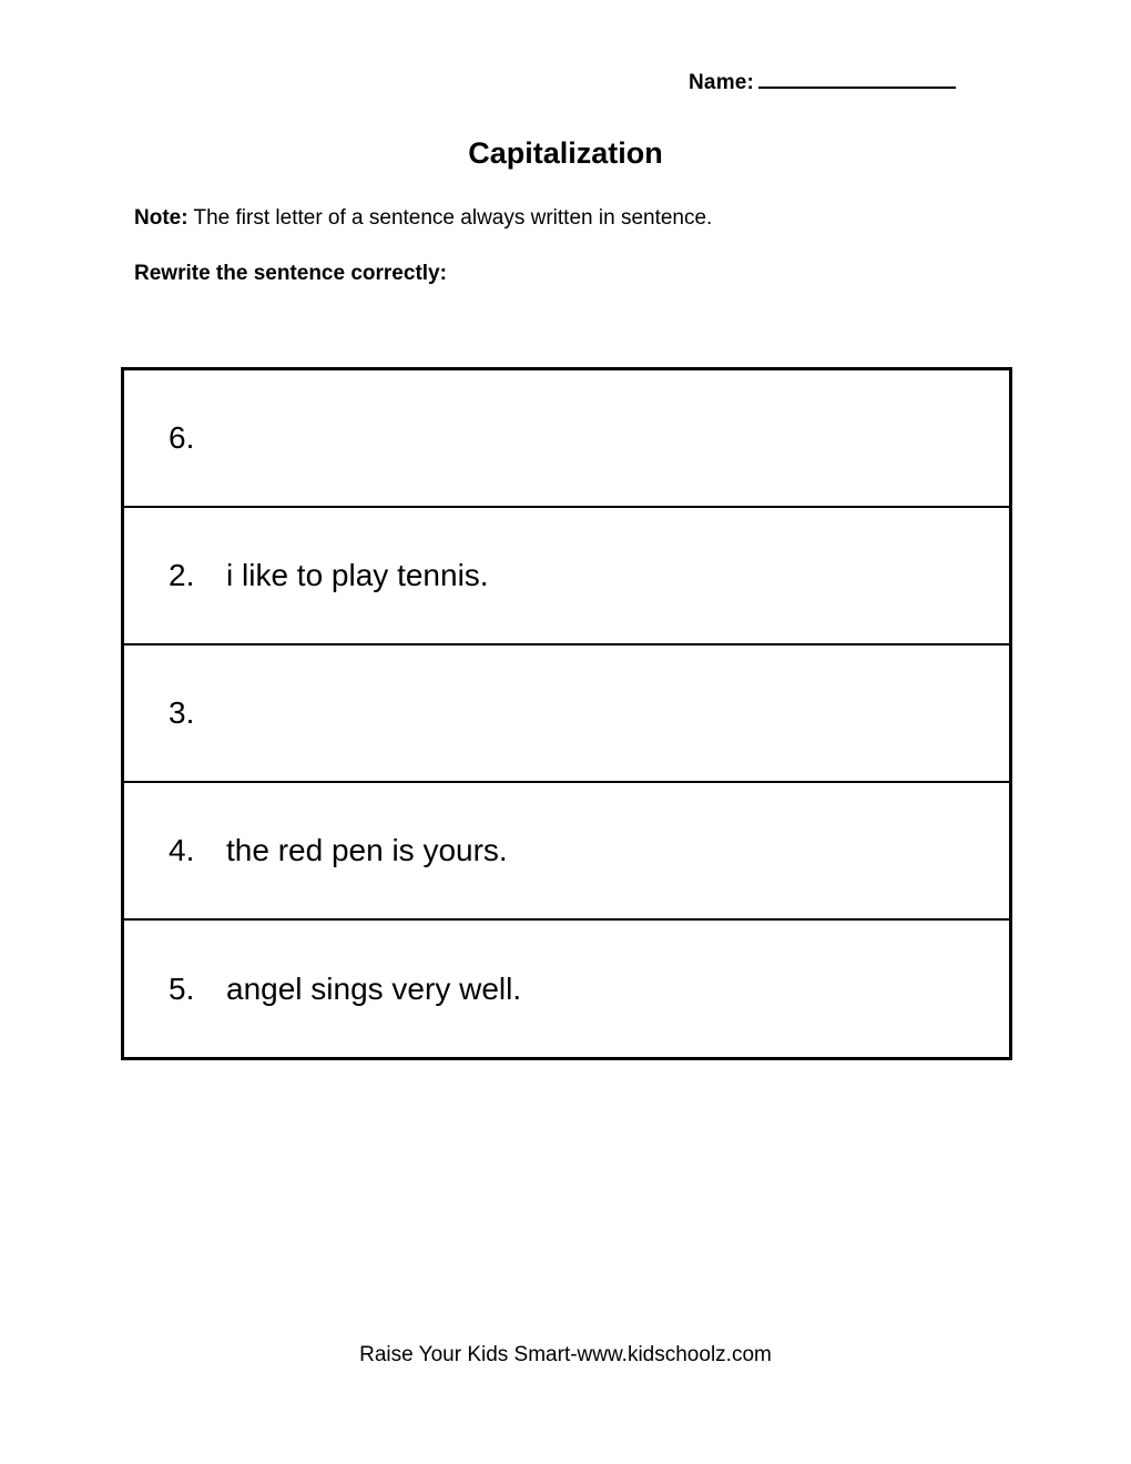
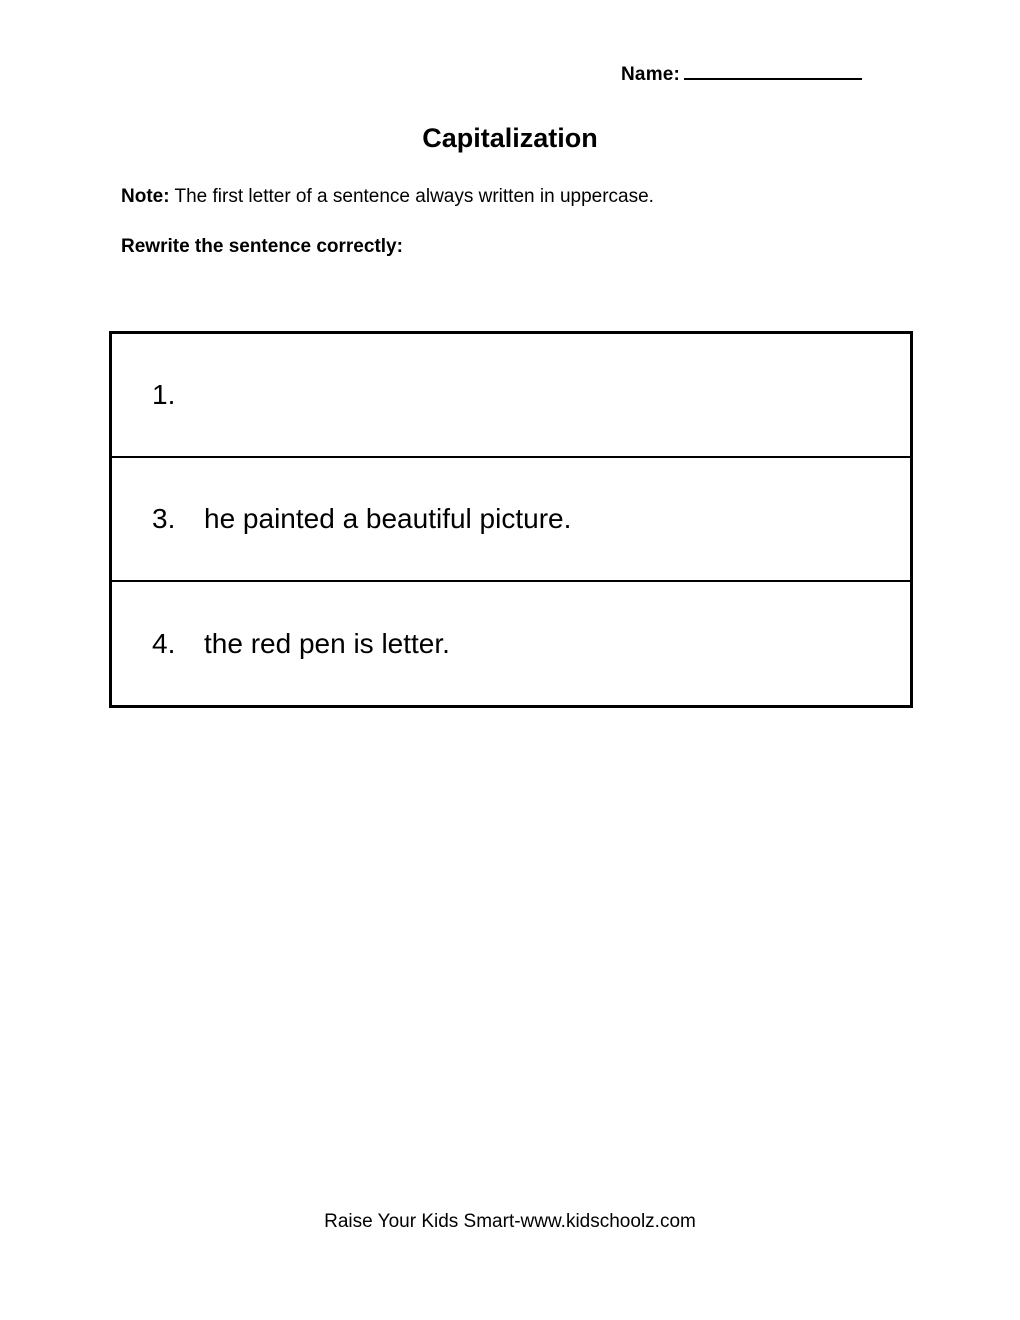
  Name:
  Capitalization
- Note: The first letter of a sentence always written in sentence.
+ Note: The first letter of a sentence always written in uppercase.
  Rewrite the sentence correctly:
- 6.
+ 1.
- 2.
- i like to play tennis.
  3.
+ he painted a beautiful picture.
  4.
- the red pen is yours.
+ the red pen is letter.
- 5.
- angel sings very well.
  Raise Your Kids Smart-www.kidschoolz.com
